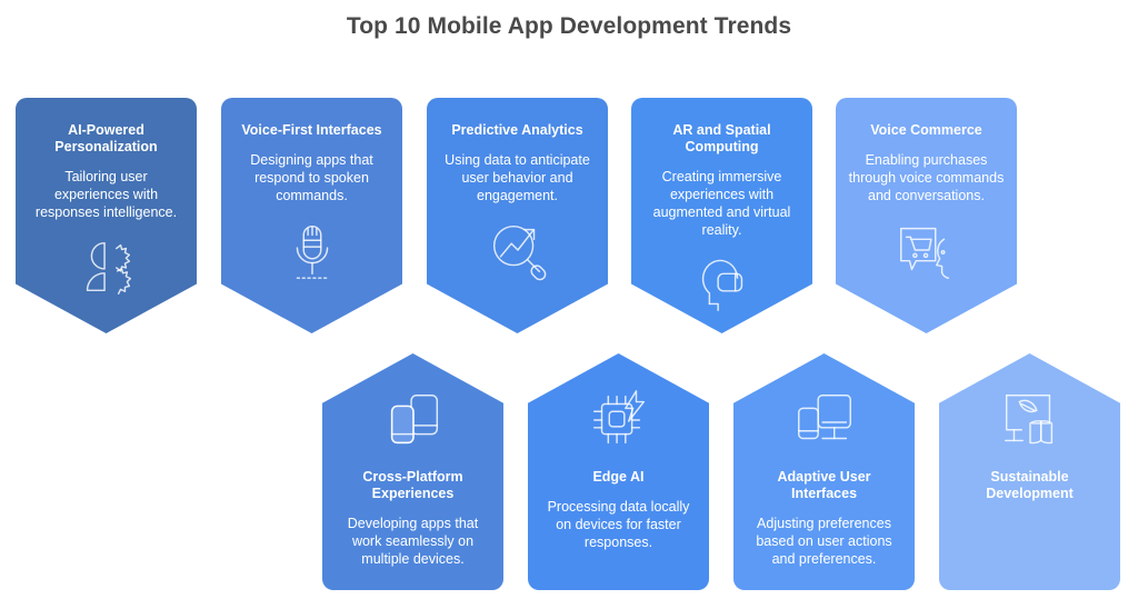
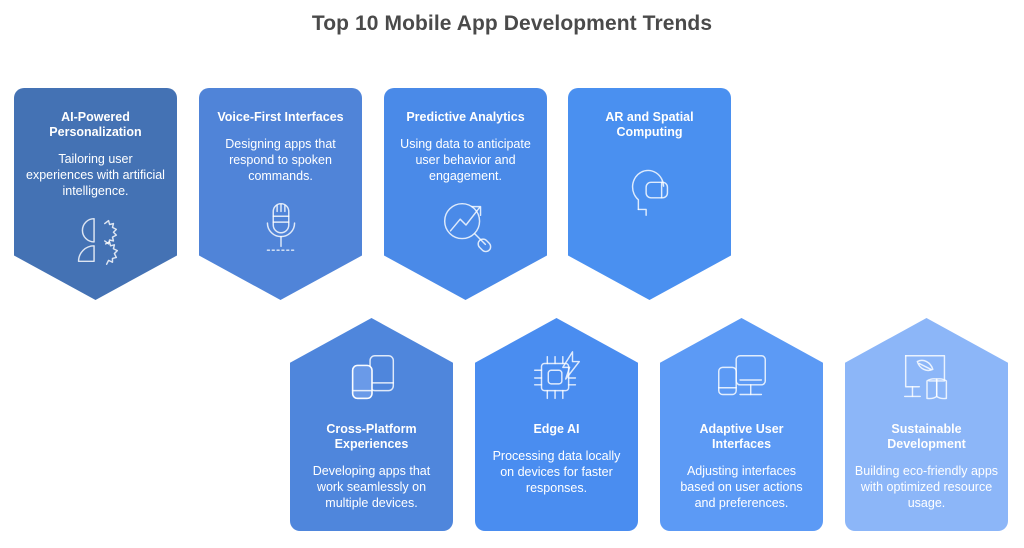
  Top 10 Mobile App Development Trends
  AI-Powered Personalization
- Tailoring user experiences with responses intelligence.
+ Tailoring user experiences with artificial intelligence.
  Voice-First Interfaces
  Designing apps that respond to spoken commands.
  Predictive Analytics
  Using data to anticipate user behavior and engagement.
  AR and Spatial Computing
- Creating immersive experiences with augmented and virtual reality.
- Voice Commerce
- Enabling purchases through voice commands and conversations.
  Cross-Platform Experiences
  Developing apps that work seamlessly on multiple devices.
  Edge AI
  Processing data locally on devices for faster responses.
  Adaptive User Interfaces
- Adjusting preferences based on user actions and preferences.
+ Adjusting interfaces based on user actions and preferences.
  Sustainable Development
+ Building eco-friendly apps with optimized resource usage.
